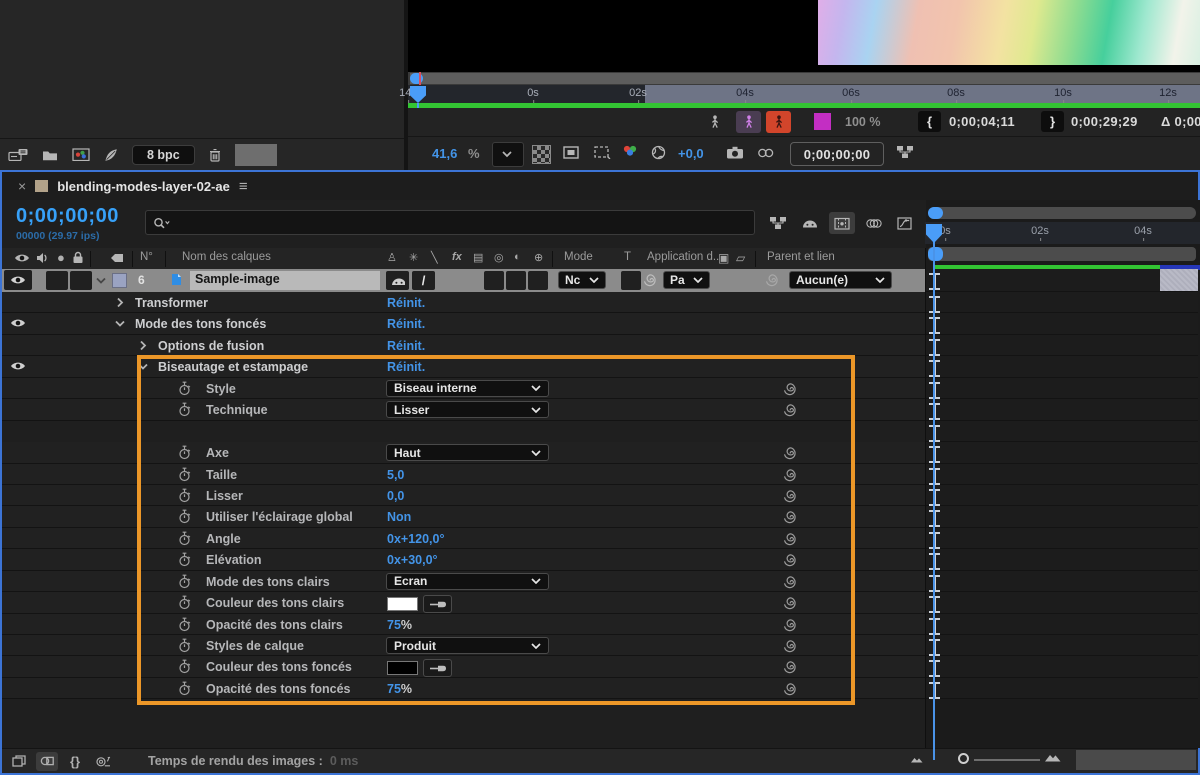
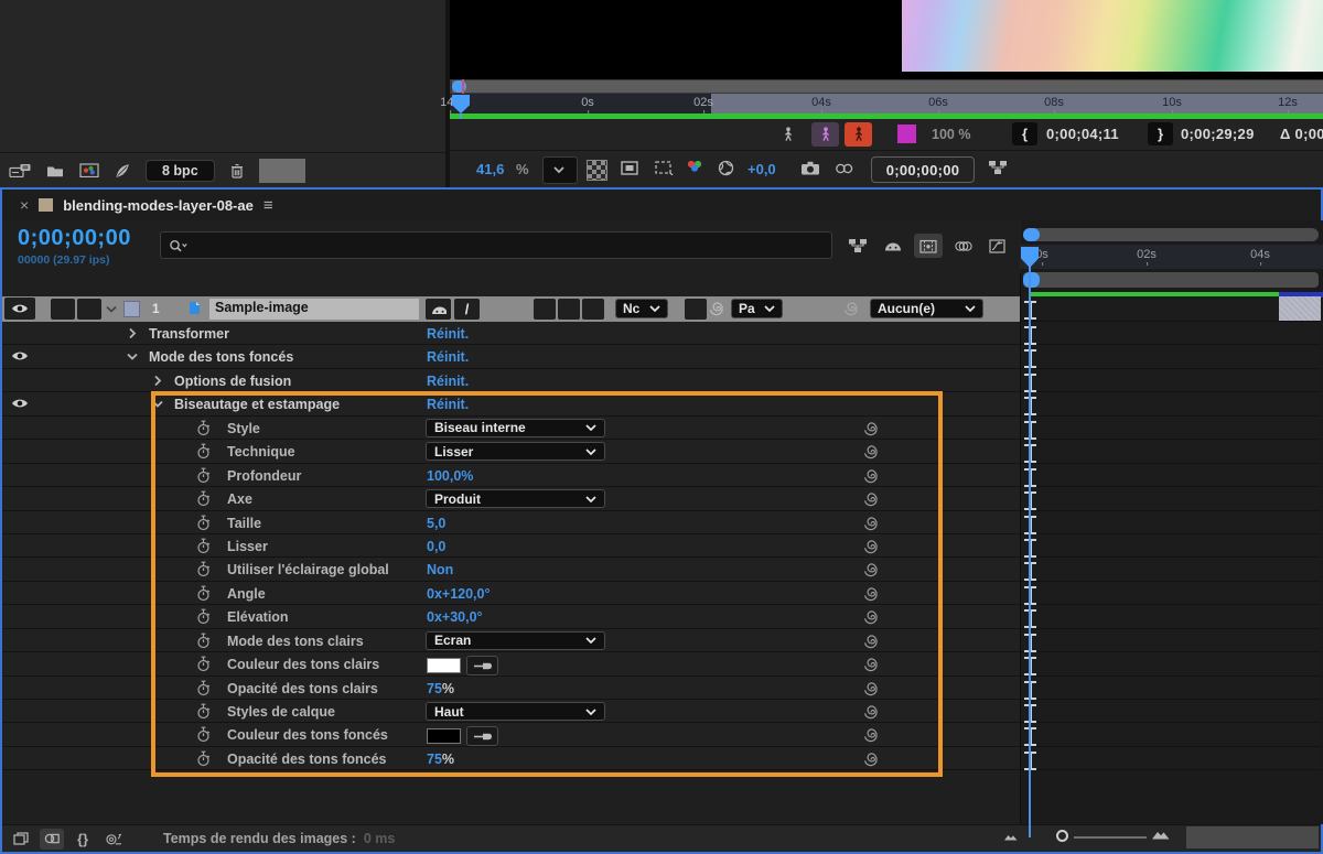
  8 bpc
  0s
  02s
  04s
  06s
  08s
  10s
  12s
  100 %
  {
  0;00;04;11
  }
  0;00;29;29
  Δ 0;00
  41,6
  %
  +0,0
  0;00;00;00
  ×
- blending-modes-layer-02-ae
+ blending-modes-layer-08-ae
  ≡
  0;00;00;00
  00000 (29.97 ips)
  0s
  02s
  04s
- ●
- N°
- Nom des calques
- ♙
- ✳
- ╲
- fx
- ▤
- ◎
- ◐
- ⊕
- Mode
- T
- Application d..
- ▣
- ▱
- Parent et lien
- 6
+ 1
  Sample-image
  /
  Nc
  Pa
  Aucun(e)
  Transformer
  Réinit.
  Mode des tons foncés
  Réinit.
  Options de fusion
  Réinit.
  Biseautage et estampage
  Réinit.
  Style
  Biseau interne
  Technique
  Lisser
+ Profondeur
+ 100,0%
  Axe
- Haut
+ Produit
  Taille
  5,0
  Lisser
  0,0
  Utiliser l'éclairage global
  Non
  Angle
  0x+120,0°
  Elévation
  0x+30,0°
  Mode des tons clairs
  Ecran
  Couleur des tons clairs
  Opacité des tons clairs
  75%
  Styles de calque
- Produit
+ Haut
  Couleur des tons foncés
  Opacité des tons foncés
  75%
  {}
  Temps de rendu des images :
  0 ms
